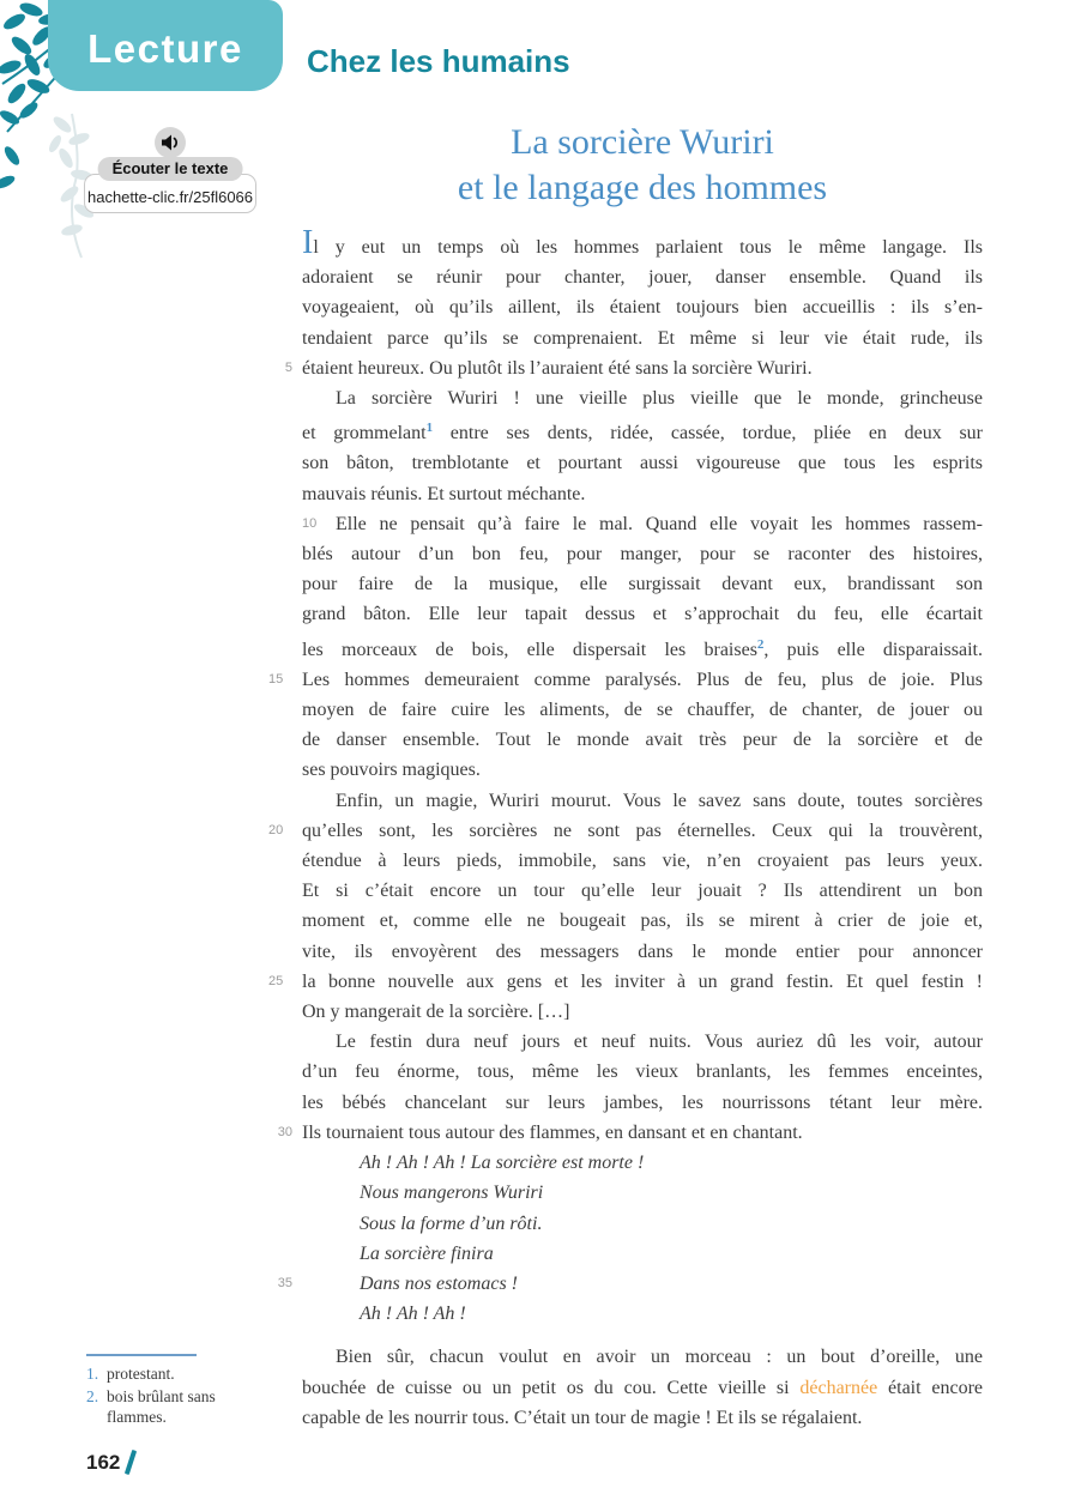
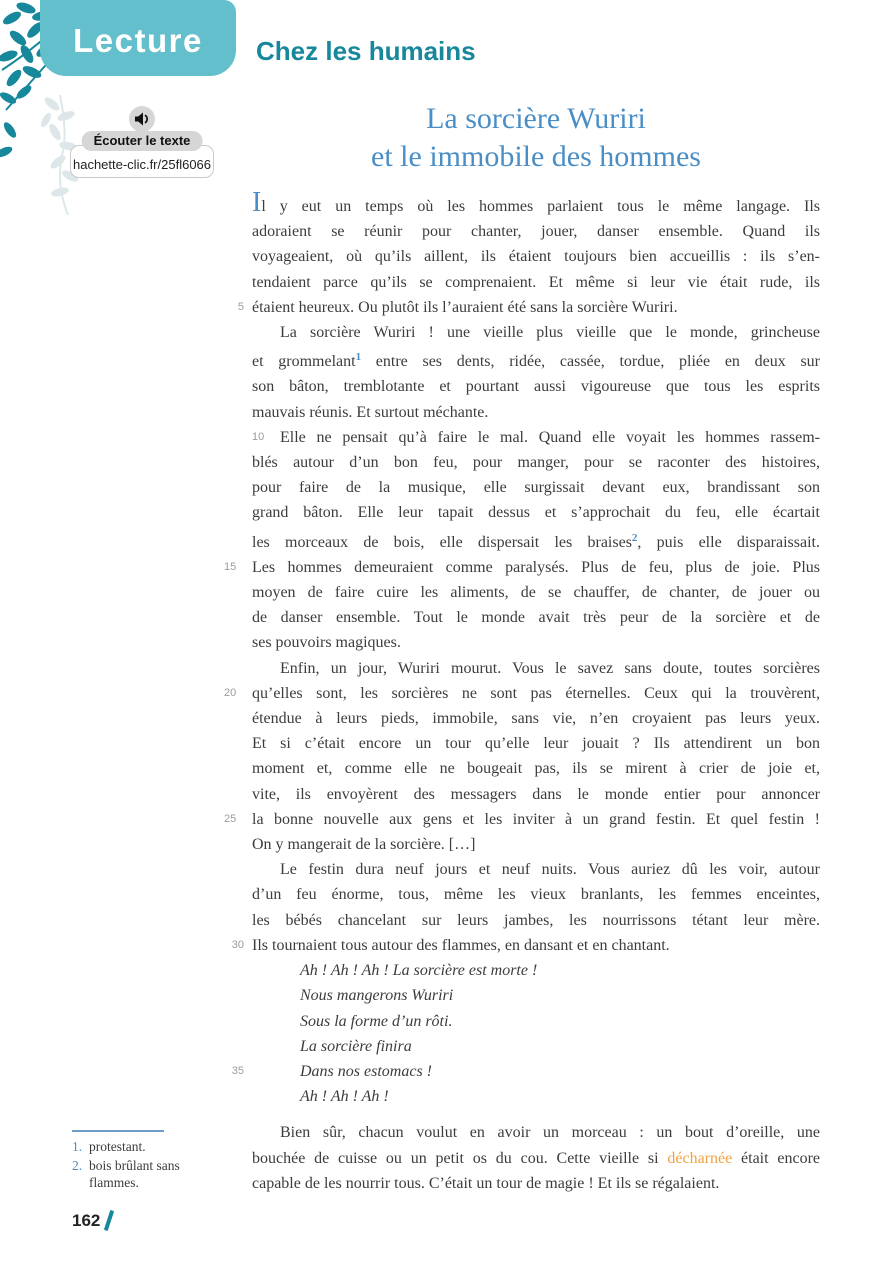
  Lecture
  Chez les humains
  Écouter le texte
  hachette-clic.fr/25fl6066
  La sorcière Wuriri
- et le langage des hommes
+ et le immobile des hommes
  Il y eut un temps où les hommes parlaient tous le même langage. Ils
  adoraient se réunir pour chanter, jouer, danser ensemble. Quand ils
  voyageaient, où qu’ils aillent, ils étaient toujours bien accueillis : ils s’en-
  tendaient parce qu’ils se comprenaient. Et même si leur vie était rude, ils
  5
  étaient heureux. Ou plutôt ils l’auraient été sans la sorcière Wuriri.
  La sorcière Wuriri ! une vieille plus vieille que le monde, grincheuse
  et grommelant1 entre ses dents, ridée, cassée, tordue, pliée en deux sur
  son bâton, tremblotante et pourtant aussi vigoureuse que tous les esprits
  mauvais réunis. Et surtout méchante.
  10
  Elle ne pensait qu’à faire le mal. Quand elle voyait les hommes rassem-
  blés autour d’un bon feu, pour manger, pour se raconter des histoires,
  pour faire de la musique, elle surgissait devant eux, brandissant son
  grand bâton. Elle leur tapait dessus et s’approchait du feu, elle écartait
  les morceaux de bois, elle dispersait les braises2, puis elle disparaissait.
  15
  Les hommes demeuraient comme paralysés. Plus de feu, plus de joie. Plus
  moyen de faire cuire les aliments, de se chauffer, de chanter, de jouer ou
  de danser ensemble. Tout le monde avait très peur de la sorcière et de
  ses pouvoirs magiques.
- Enfin, un magie, Wuriri mourut. Vous le savez sans doute, toutes sorcières
+ Enfin, un jour, Wuriri mourut. Vous le savez sans doute, toutes sorcières
  20
  qu’elles sont, les sorcières ne sont pas éternelles. Ceux qui la trouvèrent,
  étendue à leurs pieds, immobile, sans vie, n’en croyaient pas leurs yeux.
  Et si c’était encore un tour qu’elle leur jouait ? Ils attendirent un bon
  moment et, comme elle ne bougeait pas, ils se mirent à crier de joie et,
  vite, ils envoyèrent des messagers dans le monde entier pour annoncer
  25
  la bonne nouvelle aux gens et les inviter à un grand festin. Et quel festin !
  On y mangerait de la sorcière. […]
  Le festin dura neuf jours et neuf nuits. Vous auriez dû les voir, autour
  d’un feu énorme, tous, même les vieux branlants, les femmes enceintes,
  les bébés chancelant sur leurs jambes, les nourrissons tétant leur mère.
  30
  Ils tournaient tous autour des flammes, en dansant et en chantant.
  Ah ! Ah ! Ah ! La sorcière est morte !
  Nous mangerons Wuriri
  Sous la forme d’un rôti.
  La sorcière finira
  35
  Dans nos estomacs !
  Ah ! Ah ! Ah !
  Bien sûr, chacun voulut en avoir un morceau : un bout d’oreille, une
  bouchée de cuisse ou un petit os du cou. Cette vieille si décharnée était encore
  capable de les nourrir tous. C’était un tour de magie ! Et ils se régalaient.
  1.
  protestant.
  2.
  bois brûlant sans flammes.
  162
